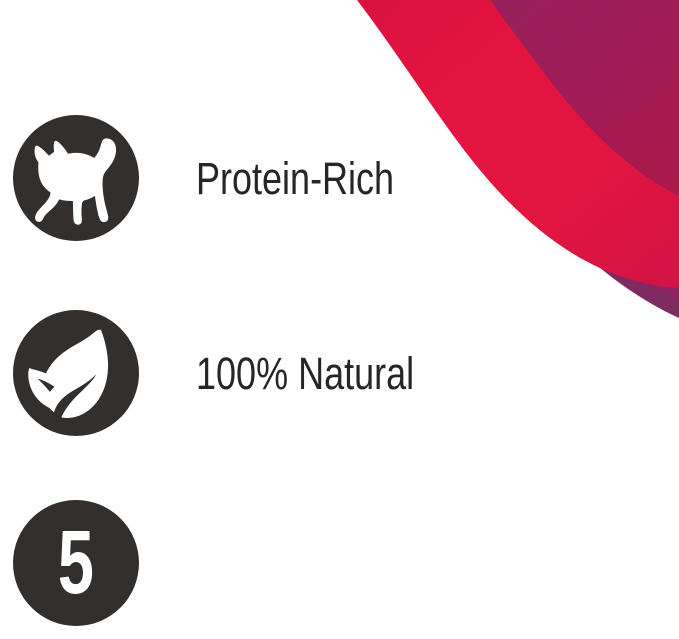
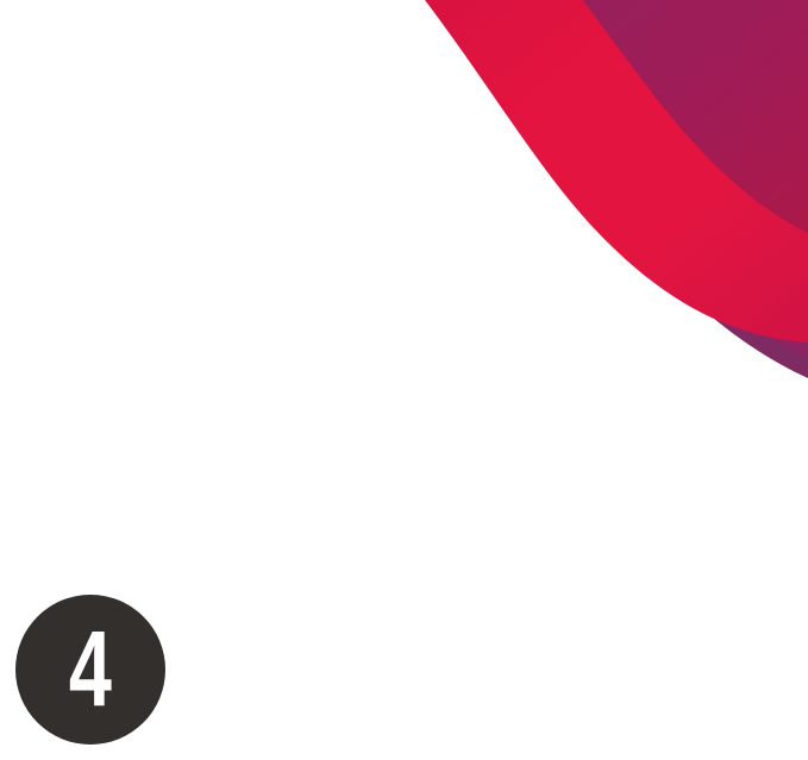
- Protein-Rich
- 100% Natural
- 5
+ 4
